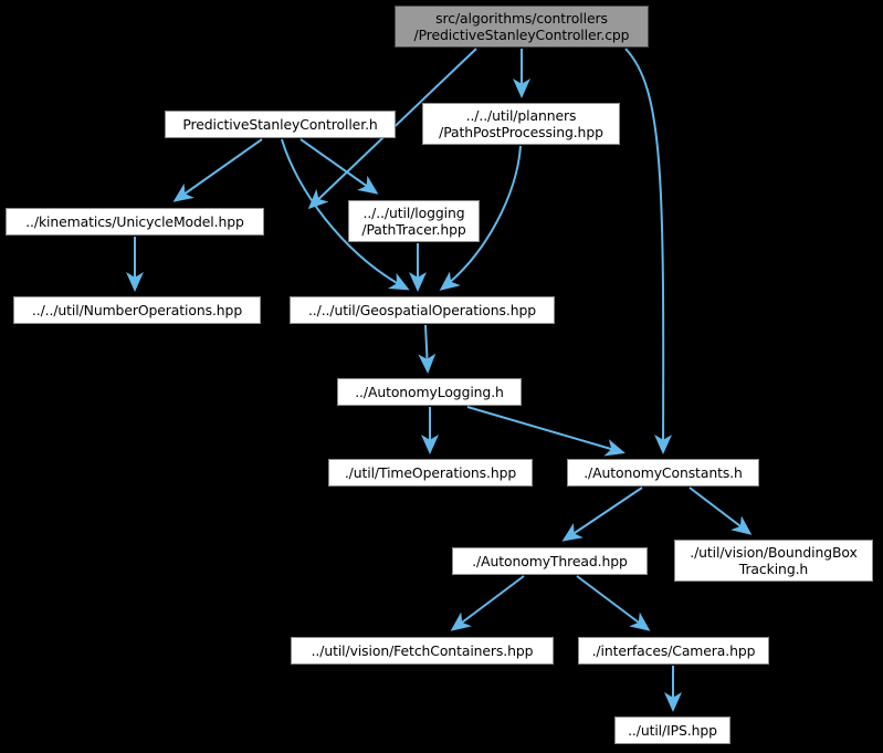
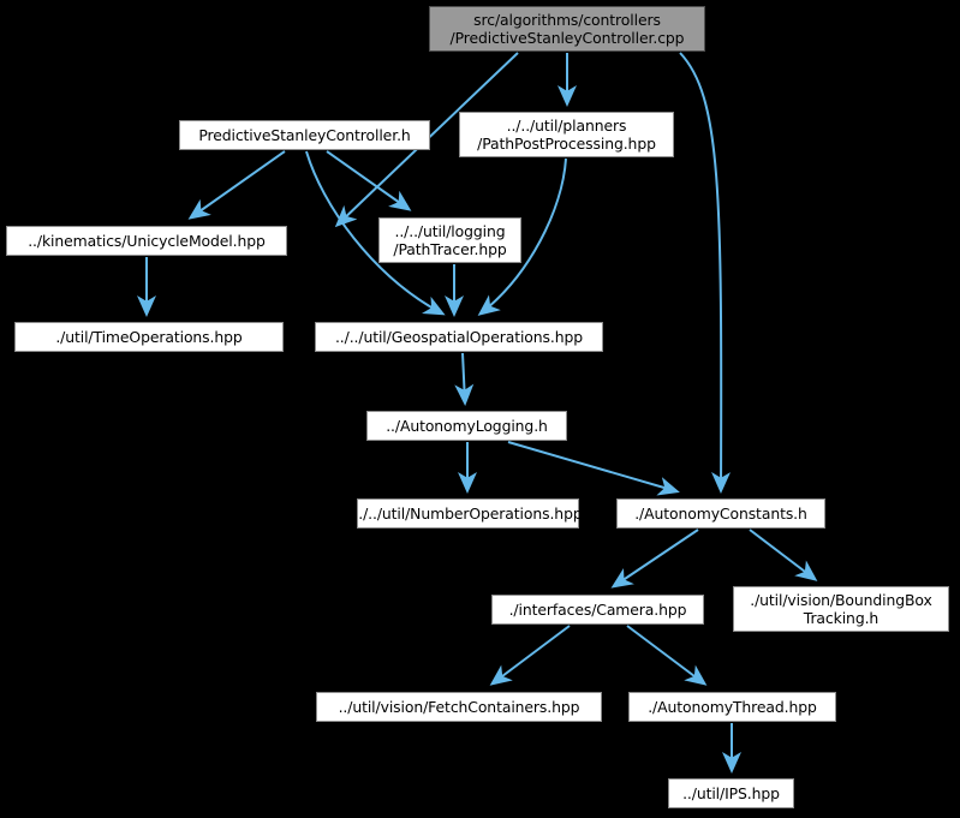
  src/algorithms/controllers
  /PredictiveStanleyController.cpp
  PredictiveStanleyController.h
  ../../util/planners
  /PathPostProcessing.hpp
  ../kinematics/UnicycleModel.hpp
  ../../util/logging
  /PathTracer.hpp
- ../../util/NumberOperations.hpp
+ ./util/TimeOperations.hpp
  ../../util/GeospatialOperations.hpp
  ../AutonomyLogging.h
- ./util/TimeOperations.hpp
+ ../../util/NumberOperations.hpp
  ./AutonomyConstants.h
- ./AutonomyThread.hpp
+ ./interfaces/Camera.hpp
  ./util/vision/BoundingBox
  Tracking.h
  ../util/vision/FetchContainers.hpp
- ./interfaces/Camera.hpp
+ ./AutonomyThread.hpp
  ../util/IPS.hpp
